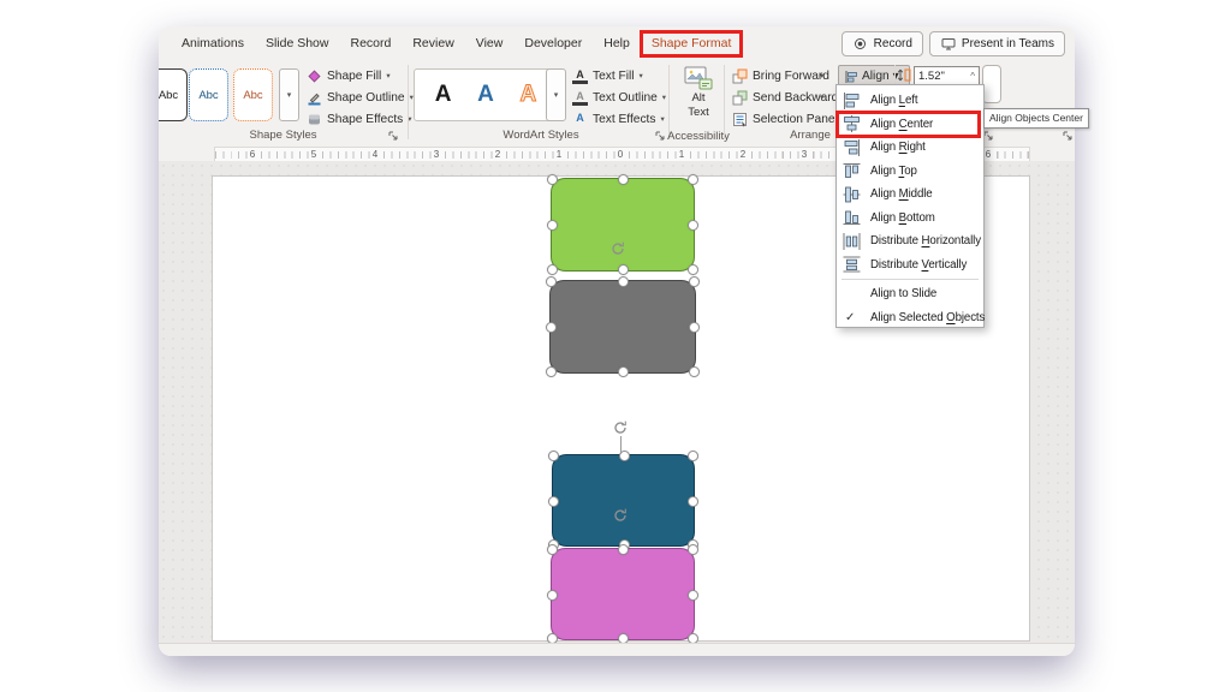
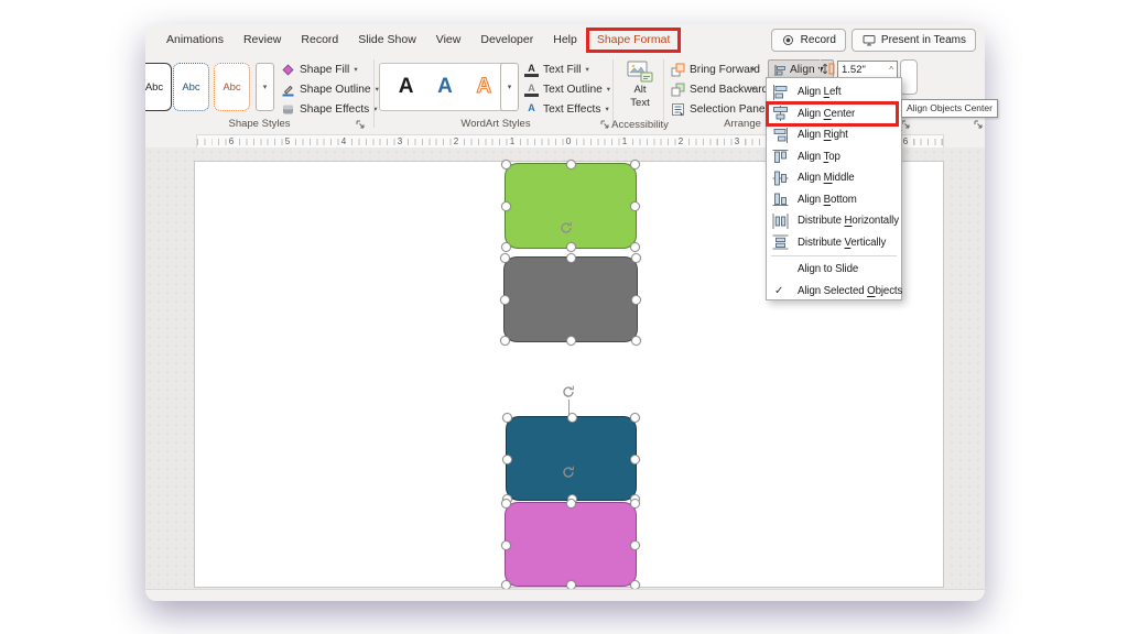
  Animations
- Slide Show
+ Review
  Record
- Review
+ Slide Show
  View
  Developer
  Help
  Shape Format
  Record
  Present in Teams
  Abc
  Abc
  Abc
  Shape Fill
  Shape Outline
  Shape Effects
  Shape Styles
  A
  A
  A
  A
  Text Fill
  A
  Text Outline
  A
  Text Effects
  WordArt Styles
  Alt
  Text
  Accessibility
  Bring Forward
  Send Backwar
  Selection Pane
  Arrange
  Align
  ▾
  1.52"
  ^
  6
  5
  4
  3
  2
  1
  0
  1
  2
  3
  6
  Align Left
  Align Center
  Align Right
  Align Top
  Align Middle
  Align Bottom
  Distribute Horizontally
  Distribute Vertically
  Align to Slide
  ✓
  Align Selected Objects
  Align Objects Center
